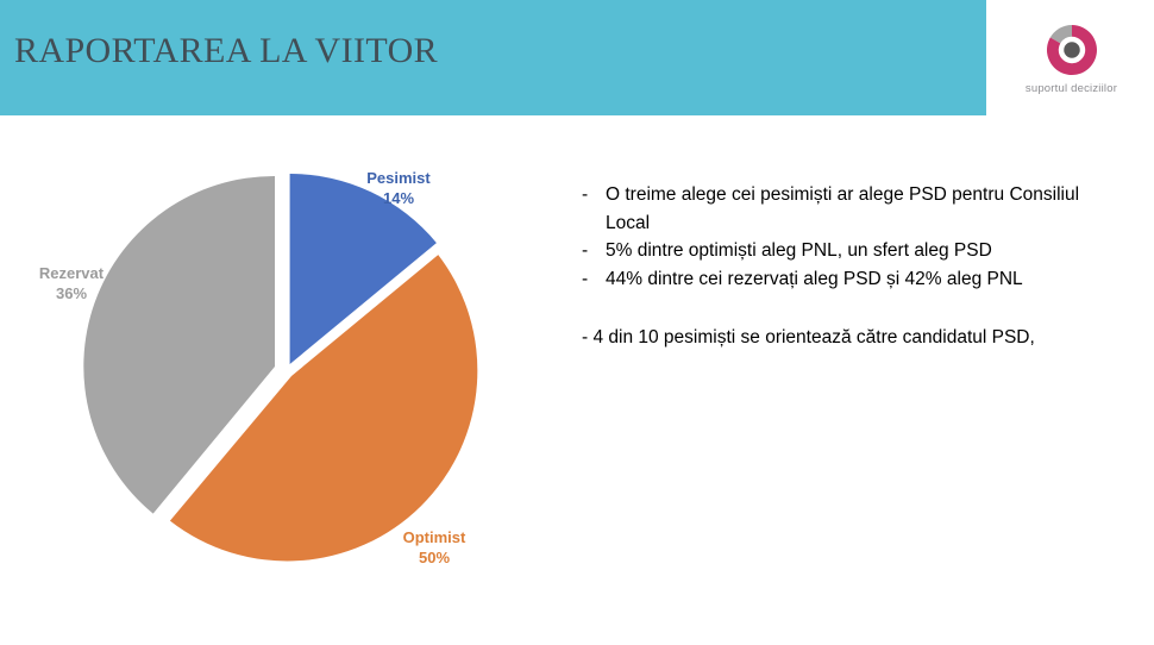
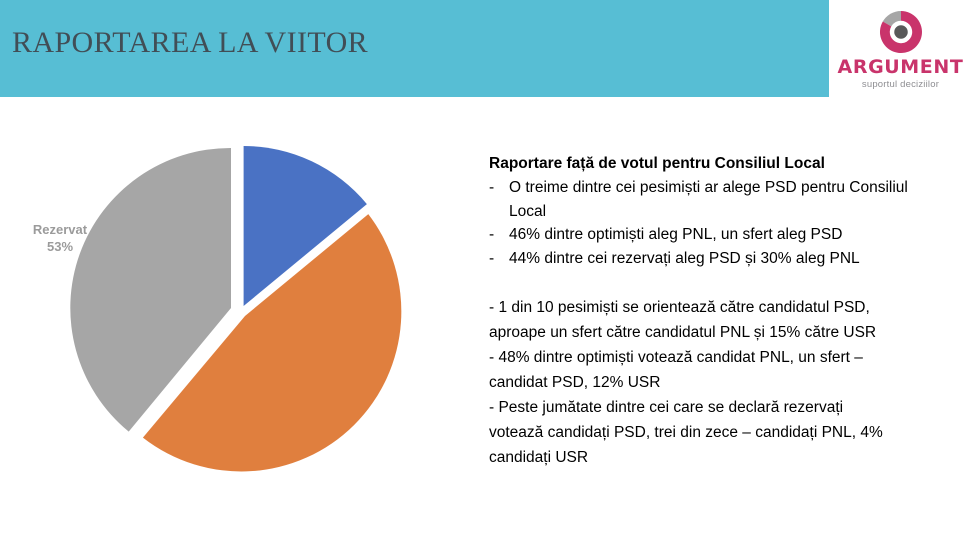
  RAPORTAREA LA VIITOR
+ ARGUMENT
  suportul deciziilor
- Pesimist
- 14%
- Optimist
- 50%
  Rezervat
- 36%
+ 53%
+ Raportare față de votul pentru Consiliul Local
  -
- O treime alege cei pesimiști ar alege PSD pentru Consiliul Local
+ O treime dintre cei pesimiști ar alege PSD pentru Consiliul Local
  -
- 5% dintre optimiști aleg PNL, un sfert aleg PSD
+ 46% dintre optimiști aleg PNL, un sfert aleg PSD
  -
- 44% dintre cei rezervați aleg PSD și 42% aleg PNL
+ 44% dintre cei rezervați aleg PSD și 30% aleg PNL
- - 4 din 10 pesimiști se orientează către candidatul PSD,
+ - 1 din 10 pesimiști se orientează către candidatul PSD,
+ aproape un sfert către candidatul PNL și 15% către USR
+ - 48% dintre optimiști votează candidat PNL, un sfert –
+ candidat PSD, 12% USR
+ - Peste jumătate dintre cei care se declară rezervați
+ votează candidați PSD, trei din zece – candidați PNL, 4%
+ candidați USR
